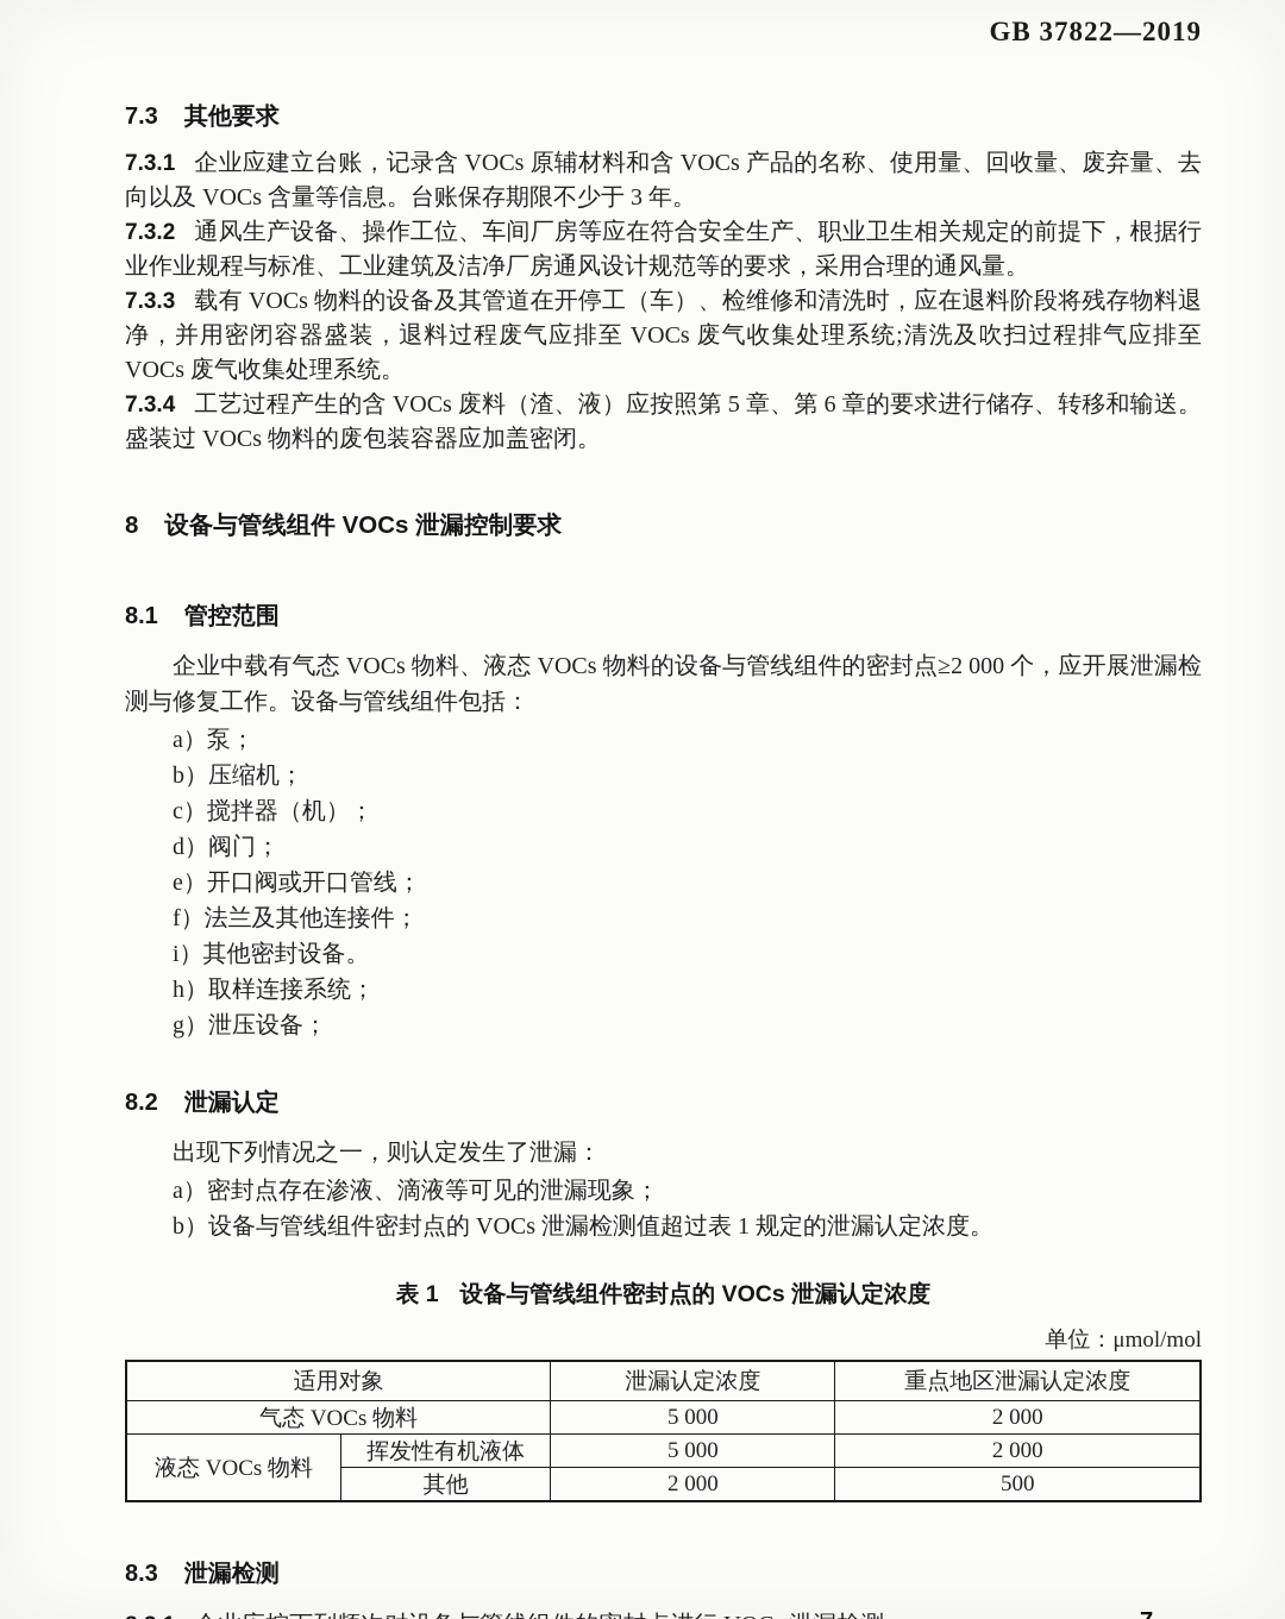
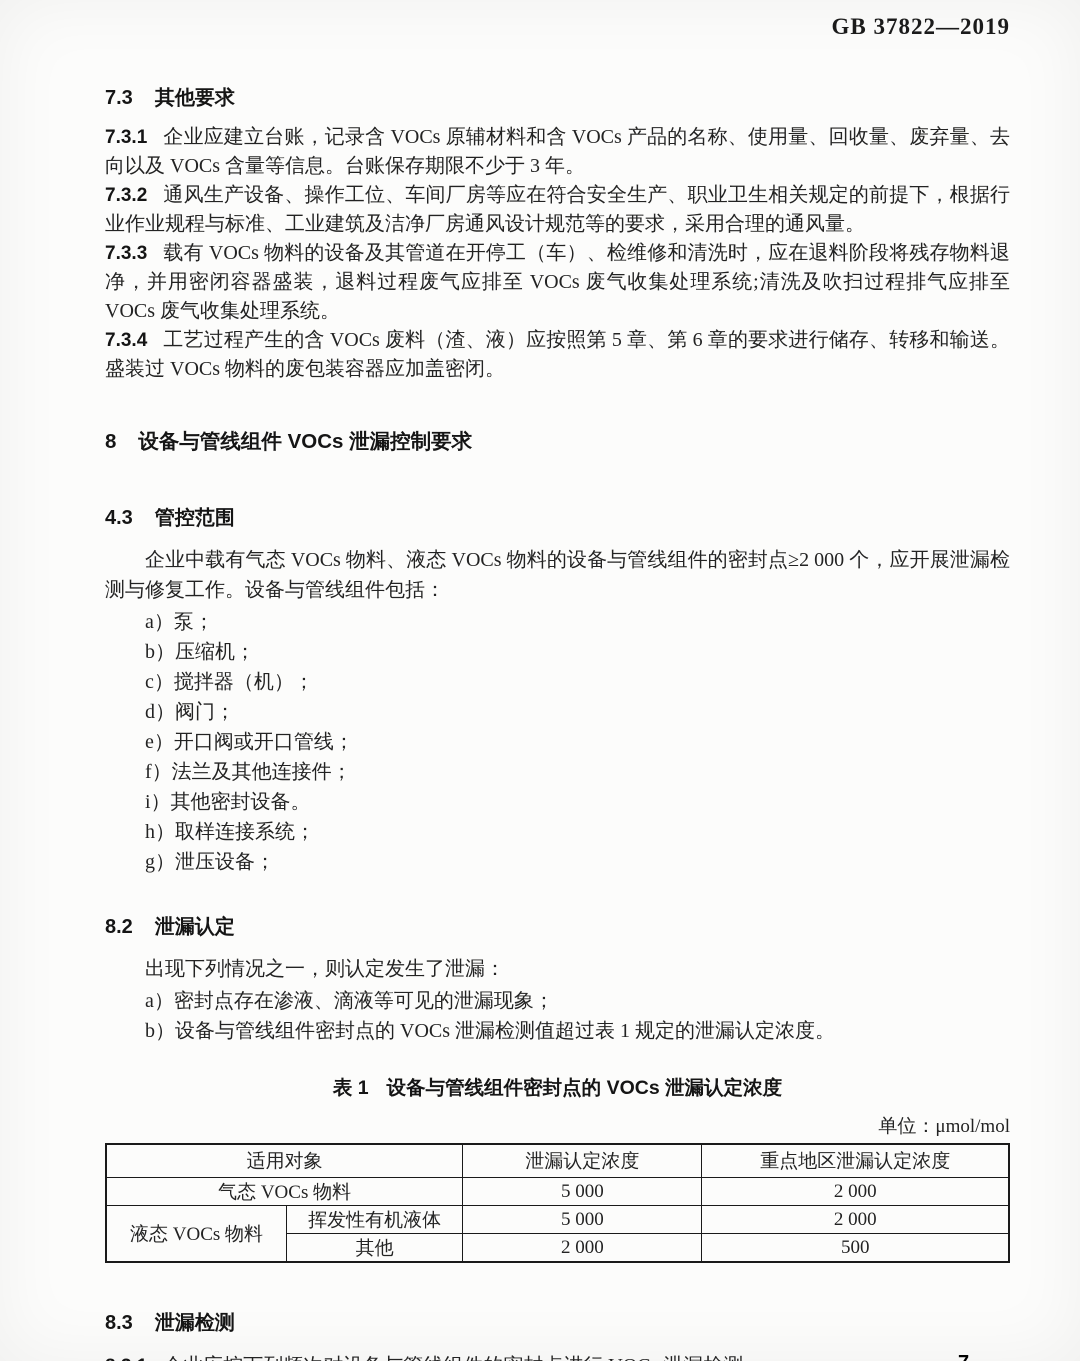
  GB 37822—2019
  7.3 其他要求
  7.3.1 企业应建立台账，记录含 VOCs 原辅材料和含 VOCs 产品的名称、使用量、回收量、废弃量、去向以及 VOCs 含量等信息。台账保存期限不少于 3 年。
  7.3.2 通风生产设备、操作工位、车间厂房等应在符合安全生产、职业卫生相关规定的前提下，根据行业作业规程与标准、工业建筑及洁净厂房通风设计规范等的要求，采用合理的通风量。
  7.3.3 载有 VOCs 物料的设备及其管道在开停工（车）、检维修和清洗时，应在退料阶段将残存物料退净，并用密闭容器盛装，退料过程废气应排至 VOCs 废气收集处理系统;清洗及吹扫过程排气应排至 VOCs 废气收集处理系统。
  7.3.4 工艺过程产生的含 VOCs 废料（渣、液）应按照第 5 章、第 6 章的要求进行储存、转移和输送。盛装过 VOCs 物料的废包装容器应加盖密闭。
  8 设备与管线组件 VOCs 泄漏控制要求
- 8.1 管控范围
+ 4.3 管控范围
  企业中载有气态 VOCs 物料、液态 VOCs 物料的设备与管线组件的密封点≥2 000 个，应开展泄漏检测与修复工作。设备与管线组件包括：
  a）泵；
  b）压缩机；
  c）搅拌器（机）；
  d）阀门；
  e）开口阀或开口管线；
  f）法兰及其他连接件；
  i）其他密封设备。
  h）取样连接系统；
  g）泄压设备；
  8.2 泄漏认定
  出现下列情况之一，则认定发生了泄漏：
  a）密封点存在渗液、滴液等可见的泄漏现象；
  b）设备与管线组件密封点的 VOCs 泄漏检测值超过表 1 规定的泄漏认定浓度。
  表 1 设备与管线组件密封点的 VOCs 泄漏认定浓度
  单位：μmol/mol
  适用对象	泄漏认定浓度	重点地区泄漏认定浓度
  气态 VOCs 物料	5 000	2 000
  液态 VOCs 物料	挥发性有机液体	5 000	2 000
  其他	2 000	500
  8.3 泄漏检测
